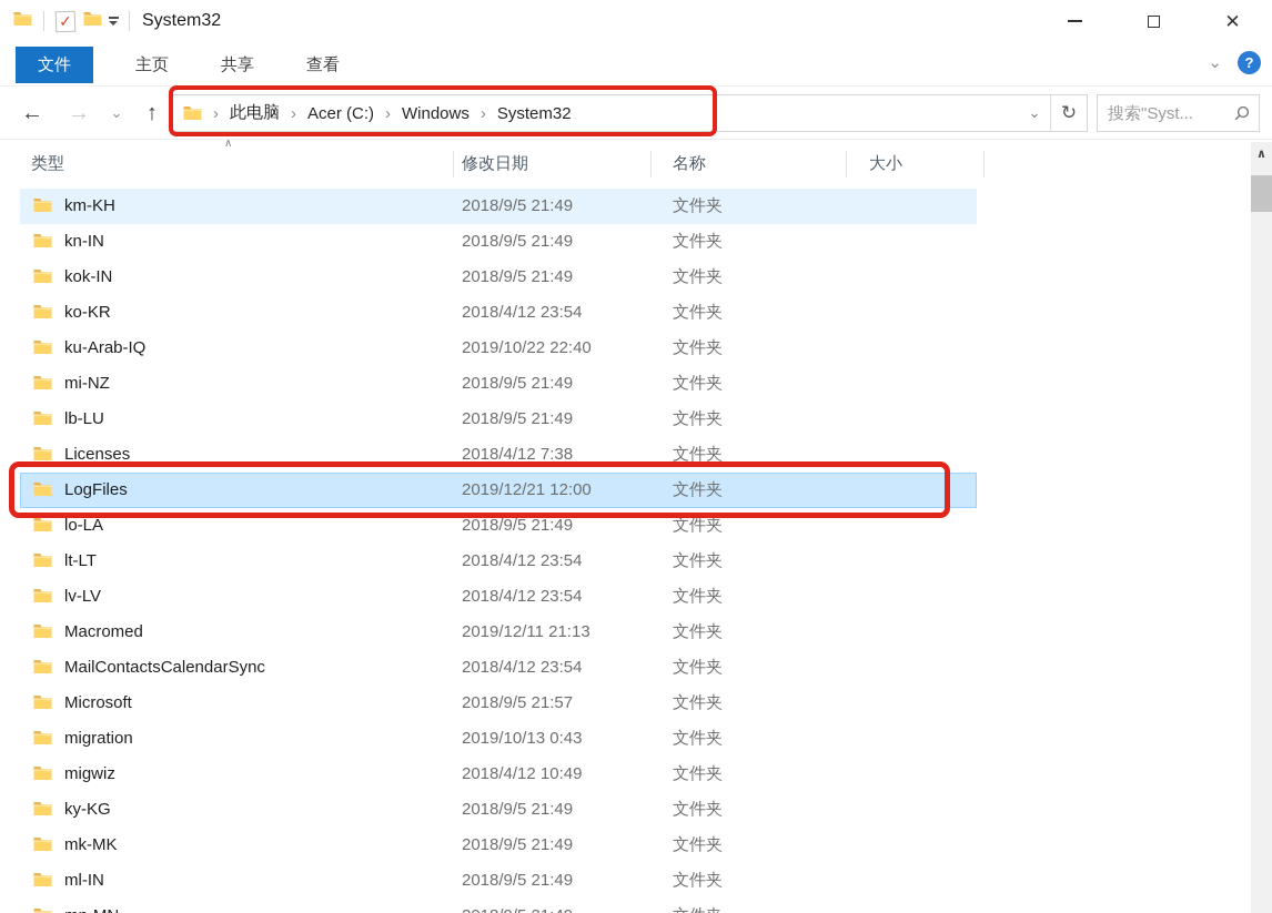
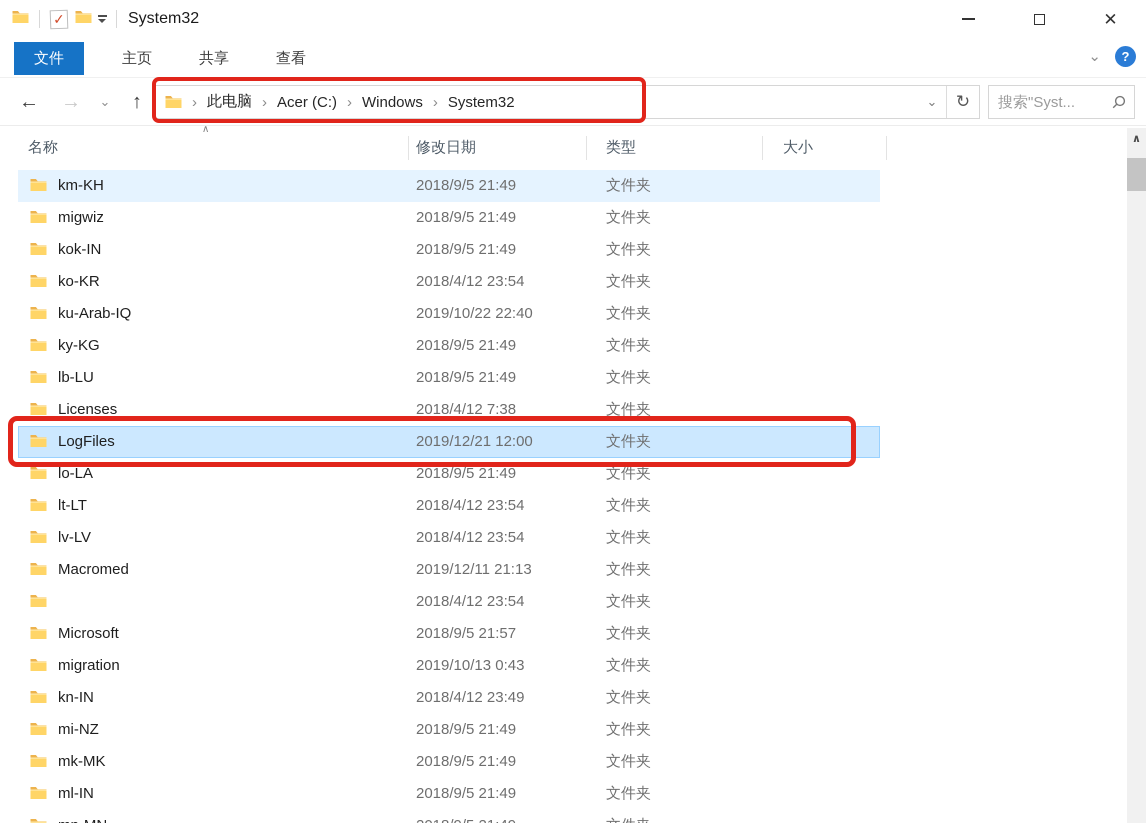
  System32
  ✕
  文件
  主页
  共享
  查看
  ⌄
  ?
  ←
  →
  ⌄
  ↑
  ›
  此电脑
  ›
  Acer (C:)
  ›
  Windows
  ›
  System32
  ⌄
  ↻
  搜索"Syst...
  ∧
- 类型
+ 名称
  修改日期
- 名称
+ 类型
  大小
  km-KH
  2018/9/5 21:49
  文件夹
- kn-IN
+ migwiz
  2018/9/5 21:49
  文件夹
  kok-IN
  2018/9/5 21:49
  文件夹
  ko-KR
  2018/4/12 23:54
  文件夹
  ku-Arab-IQ
  2019/10/22 22:40
  文件夹
- mi-NZ
+ ky-KG
  2018/9/5 21:49
  文件夹
  lb-LU
  2018/9/5 21:49
  文件夹
  Licenses
  2018/4/12 7:38
  文件夹
  LogFiles
  2019/12/21 12:00
  文件夹
  lo-LA
  2018/9/5 21:49
  文件夹
  lt-LT
  2018/4/12 23:54
  文件夹
  lv-LV
  2018/4/12 23:54
  文件夹
  Macromed
  2019/12/11 21:13
  文件夹
- MailContactsCalendarSync
  2018/4/12 23:54
  文件夹
  Microsoft
  2018/9/5 21:57
  文件夹
  migration
  2019/10/13 0:43
  文件夹
- migwiz
+ kn-IN
- 2018/4/12 10:49
+ 2018/4/12 23:49
  文件夹
- ky-KG
+ mi-NZ
  2018/9/5 21:49
  文件夹
  mk-MK
  2018/9/5 21:49
  文件夹
  ml-IN
  2018/9/5 21:49
  文件夹
  ∧
